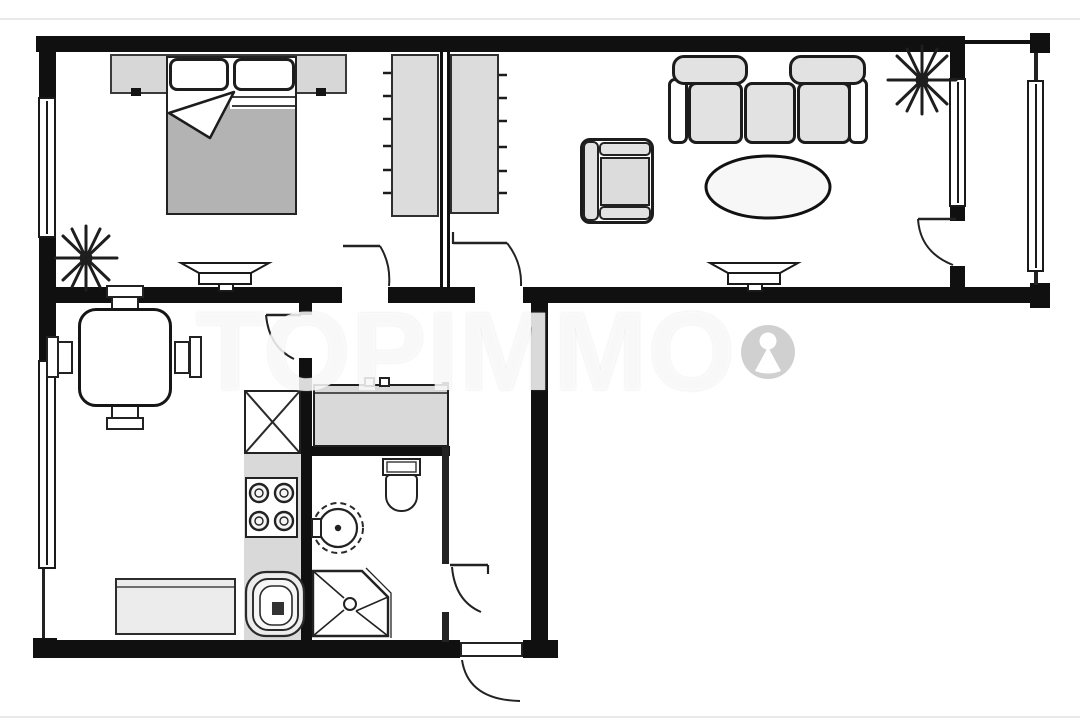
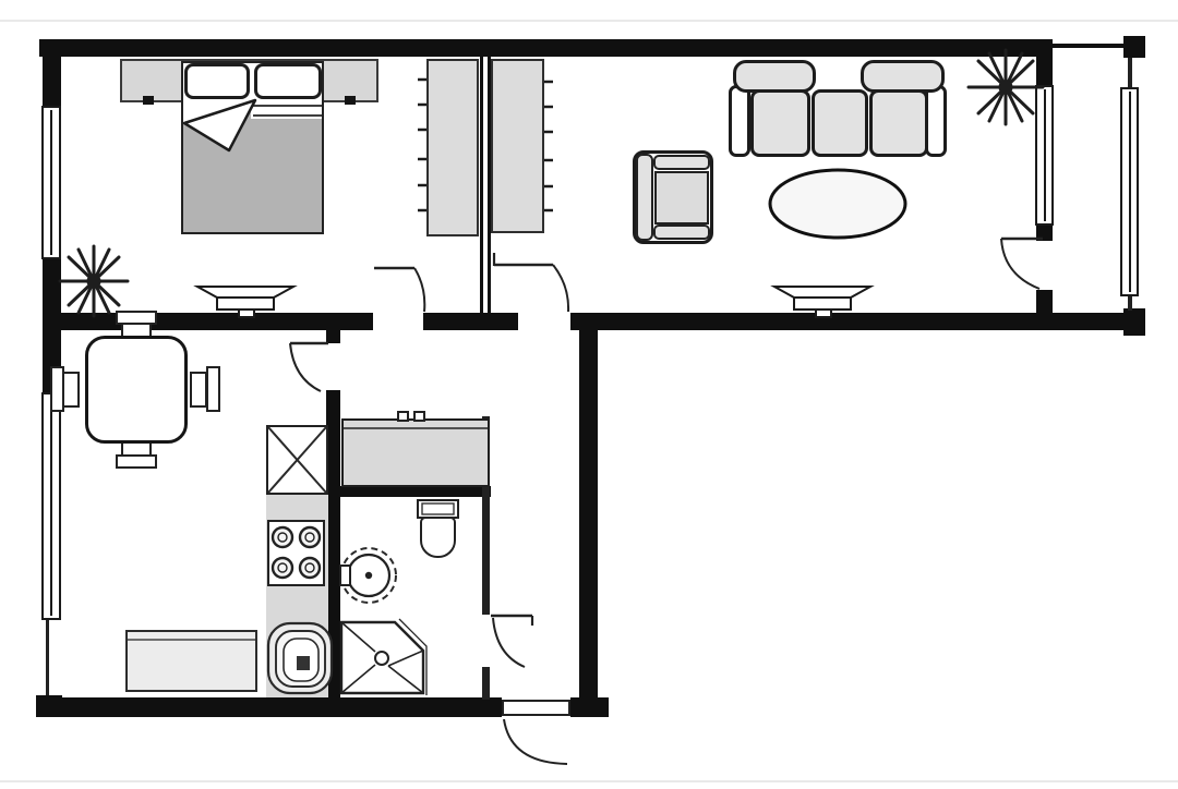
- TOPIMMO
